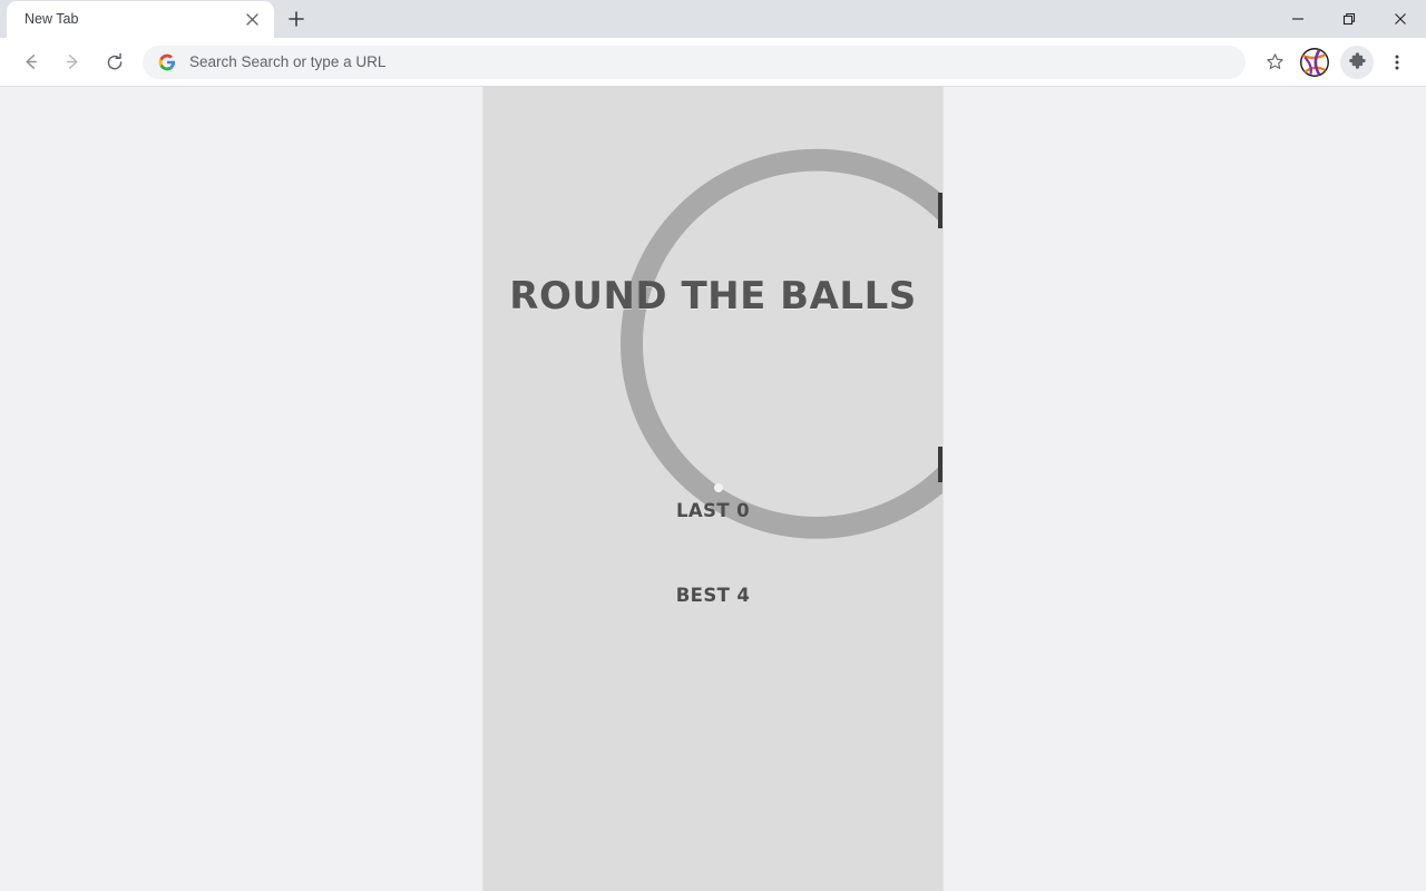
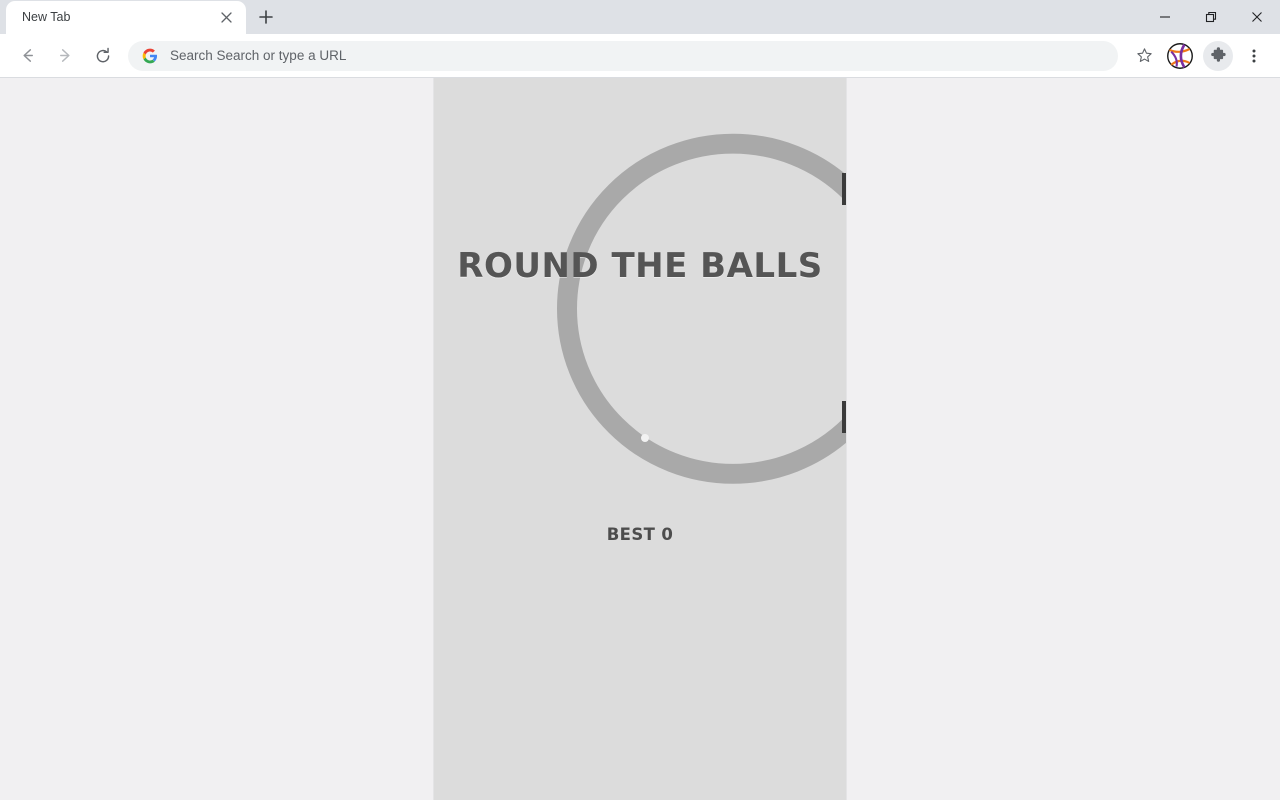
  New Tab
  Search Search or type a URL
  ROUND THE BALLS
- LAST 0
- BEST 4
+ BEST 0
